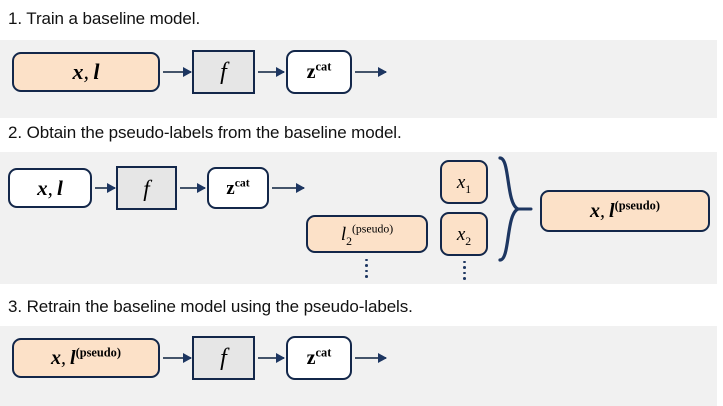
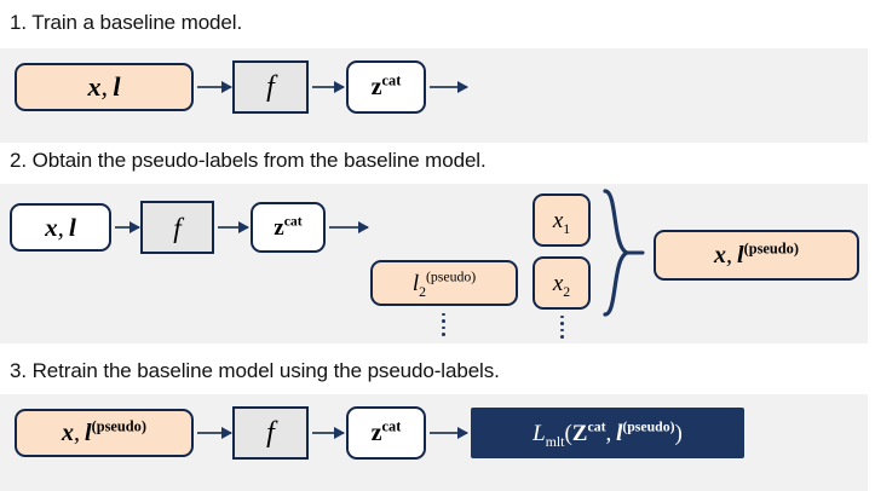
  1. Train a baseline model.
  2. Obtain the pseudo-labels from the baseline model.
  3. Retrain the baseline model using the pseudo-labels.
  x, l
  f
  zcat
  x, l
  f
  zcat
  l2(pseudo)
  x1
  x2
  x, l(pseudo)
  x, l(pseudo)
  f
  zcat
+ Lmlt(Zcat, l(pseudo))
